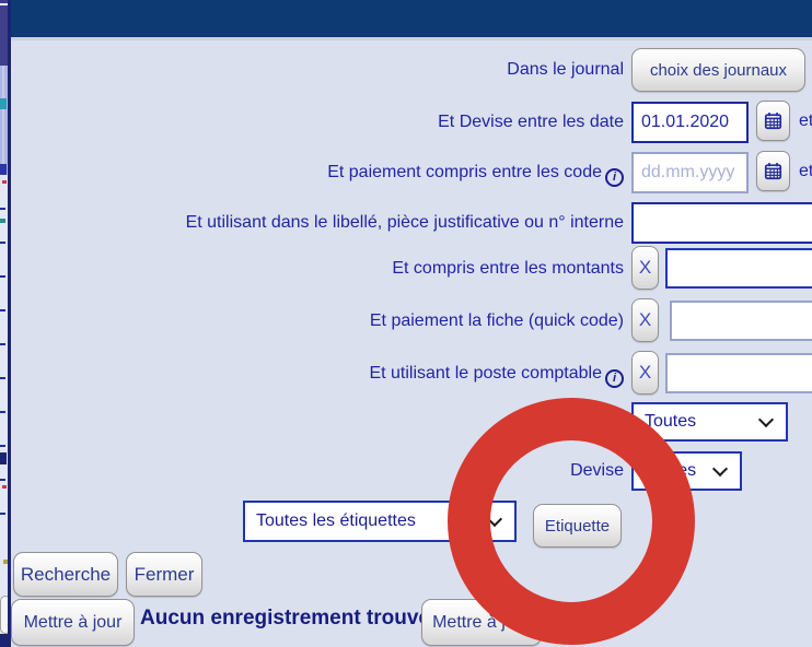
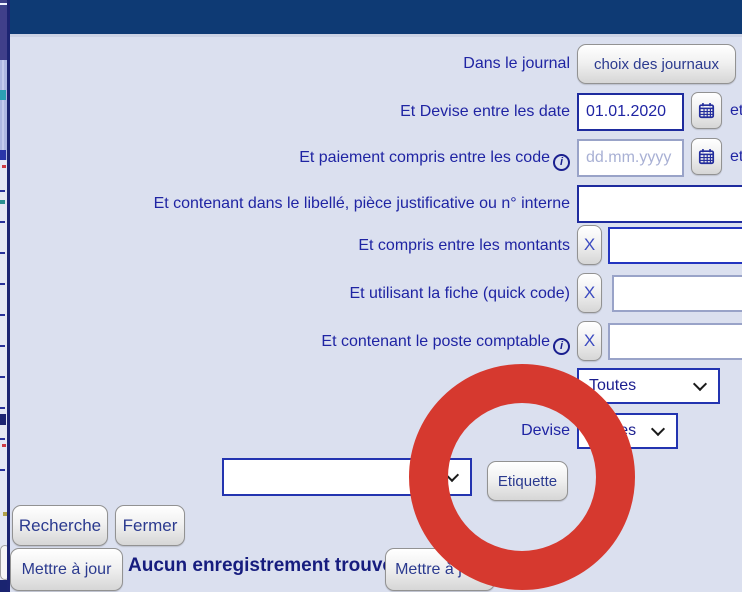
  Dans le journal
  choix des journaux
  Et Devise entre les date
  01.01.2020
  et
  Et paiement compris entre les code i
  dd.mm.yyyy
  et
- Et utilisant dans le libellé, pièce justificative ou n° interne
+ Et contenant dans le libellé, pièce justificative ou n° interne
  Et compris entre les montants
  X
- Et paiement la fiche (quick code)
+ Et utilisant la fiche (quick code)
  X
- Et utilisant le poste comptable i
+ Et contenant le poste comptable i
  X
  Toutes
  Devise
  Toutes
- Toutes les étiquettes
  Etiquette
  Recherche
  Fermer
  Mettre à jour
  Aucun enregistrement trouv
  Mettre à jour
